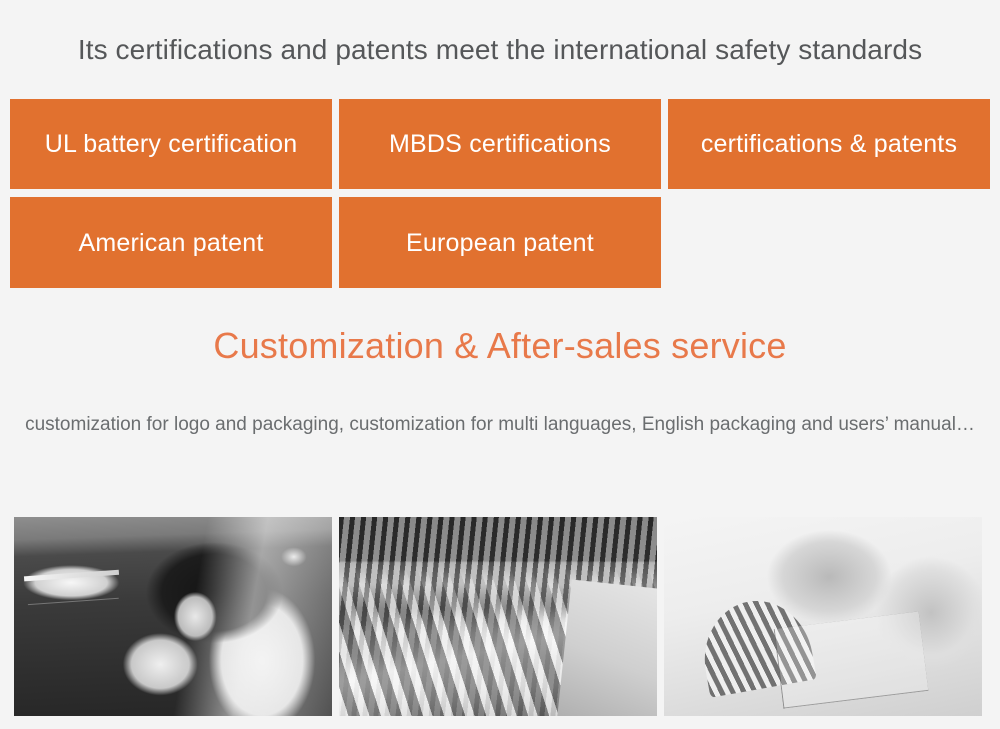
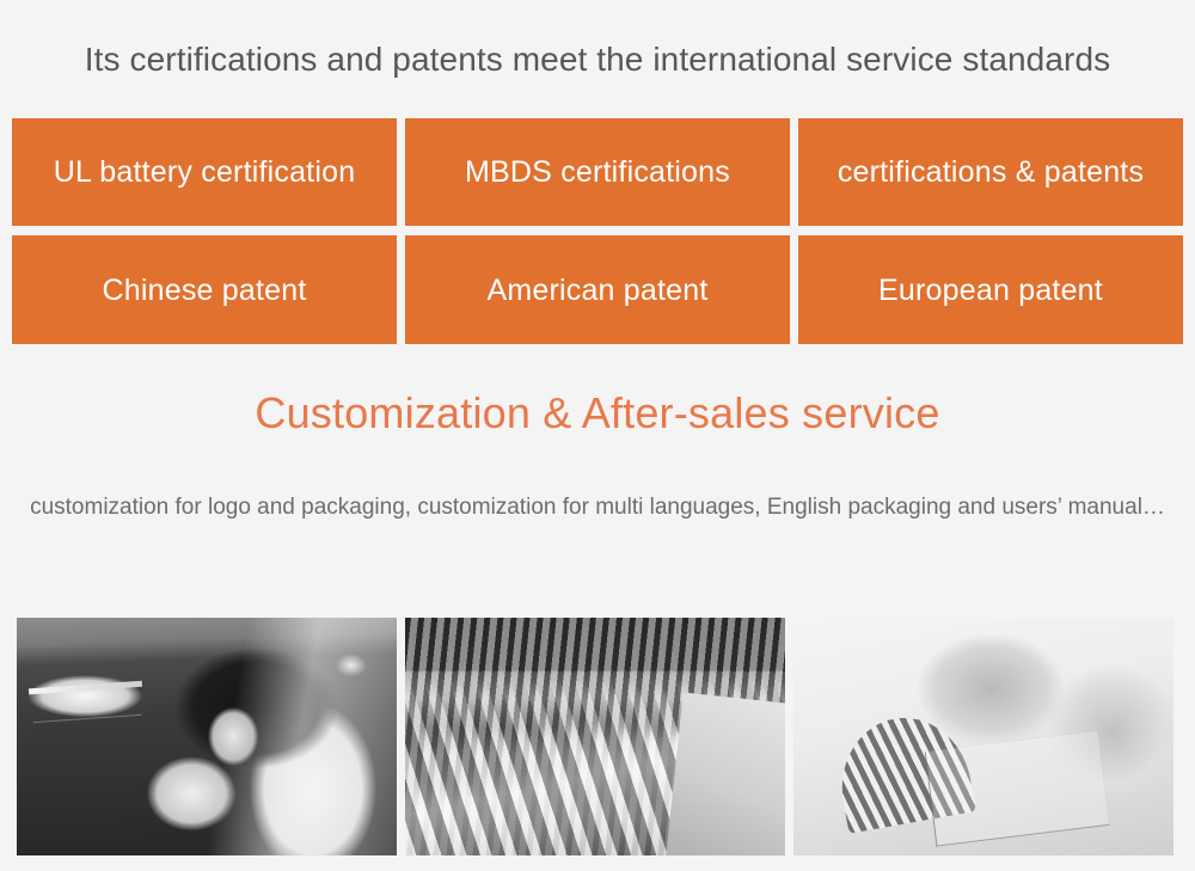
- Its certifications and patents meet the international safety standards
+ Its certifications and patents meet the international service standards
  UL battery certification
  MBDS certifications
  certifications & patents
+ Chinese patent
  American patent
  European patent
  Customization & After-sales service
  customization for logo and packaging, customization for multi languages, English packaging and users’ manual…
